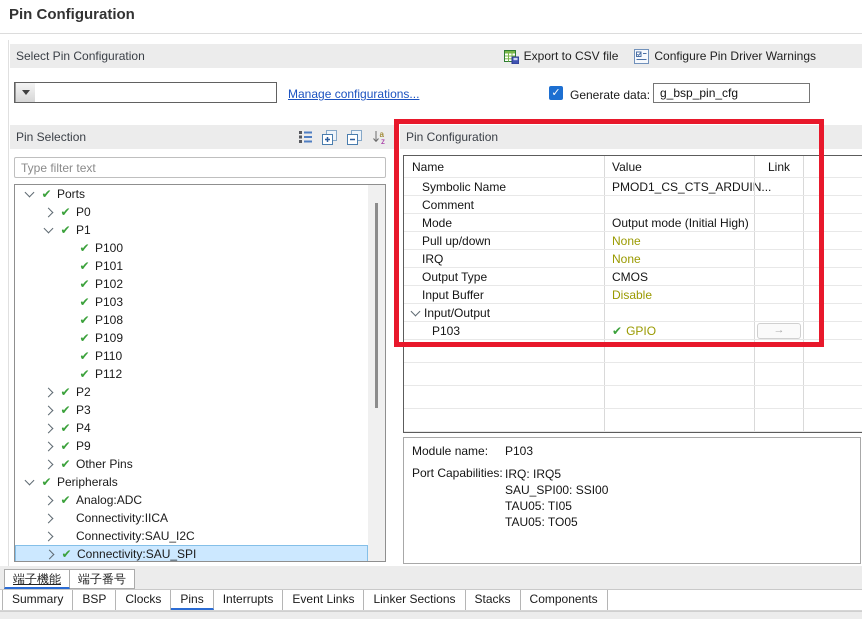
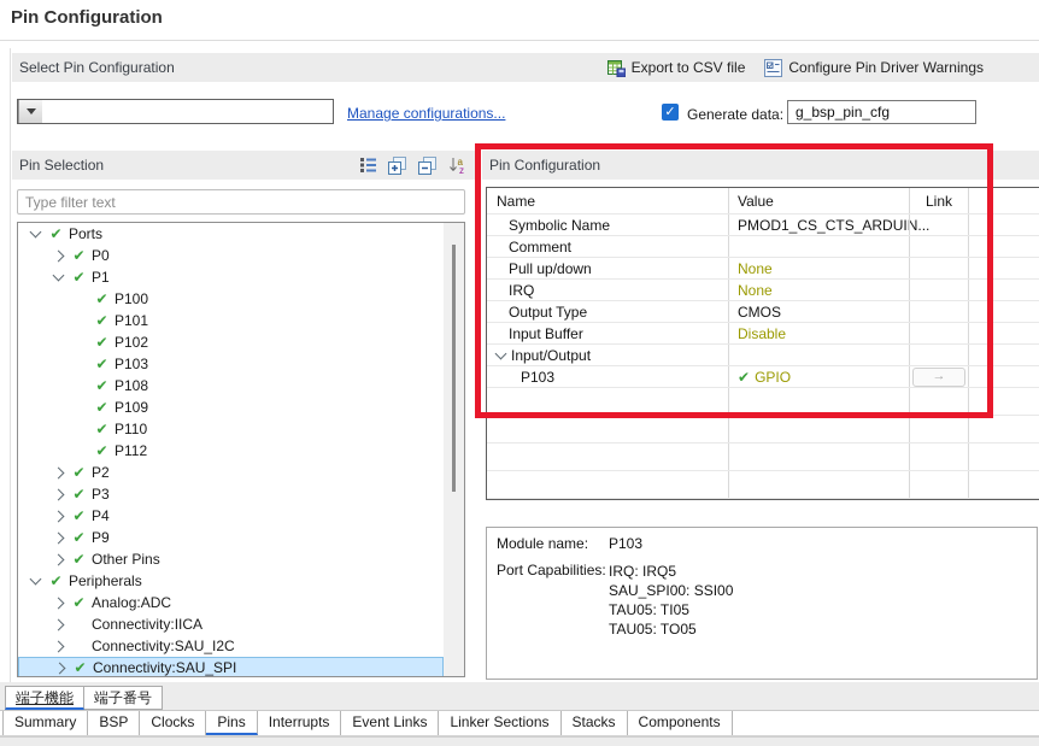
  Pin Configuration
  Select Pin Configuration
  Export to CSV file
  Configure Pin Driver Warnings
  Manage configurations...
  ✓
  Generate data:
  g_bsp_pin_cfg
  Pin Selection
  a
  z
  Type filter text
  ✔
  Ports
  ✔
  P0
  ✔
  P1
  ✔
  P100
  ✔
  P101
  ✔
  P102
  ✔
  P103
  ✔
  P108
  ✔
  P109
  ✔
  P110
  ✔
  P112
  ✔
  P2
  ✔
  P3
  ✔
  P4
  ✔
  P9
  ✔
  Other Pins
  ✔
  Peripherals
  ✔
  Analog:ADC
  Connectivity:IICA
  Connectivity:SAU_I2C
  ✔
  Connectivity:SAU_SPI
  Pin Configuration
  Name
  Value
  Link
  Symbolic Name
  PMOD1_CS_CTS_ARDUIN...
  Comment
- Mode
- Output mode (Initial High)
  Pull up/down
  None
  IRQ
  None
  Output Type
  CMOS
  Input Buffer
  Disable
  Input/Output
  P103
  ✔
  GPIO
  →
  Module name:
  P103
  Port Capabilities:
  IRQ: IRQ5
  SAU_SPI00: SSI00
  TAU05: TI05
  TAU05: TO05
  端子機能
  端子番号
  Summary
  BSP
  Clocks
  Pins
  Interrupts
  Event Links
  Linker Sections
  Stacks
  Components
